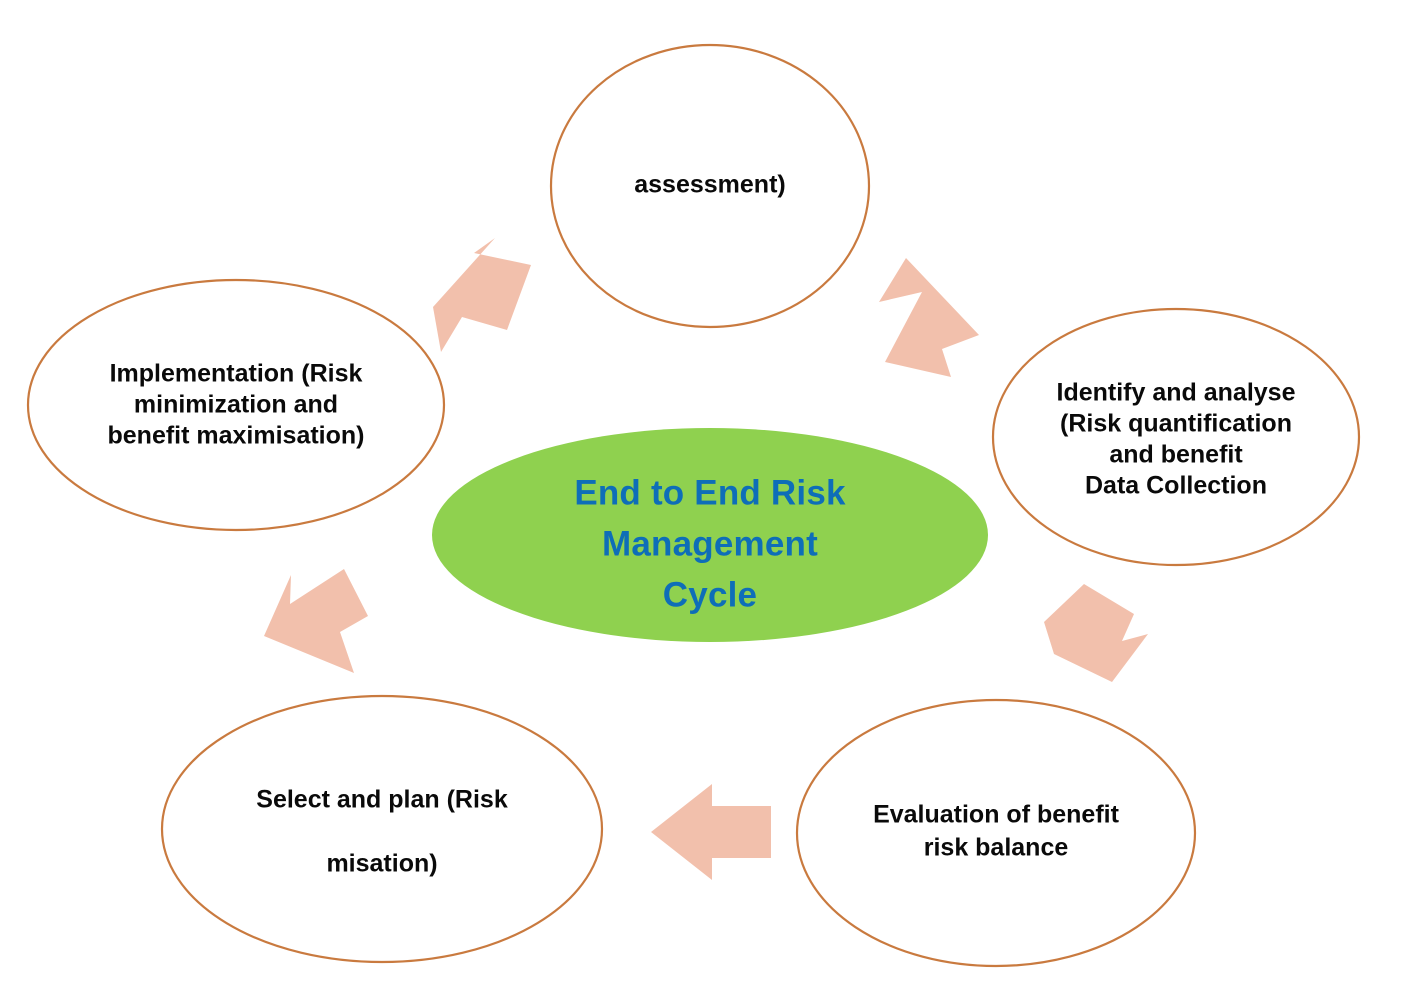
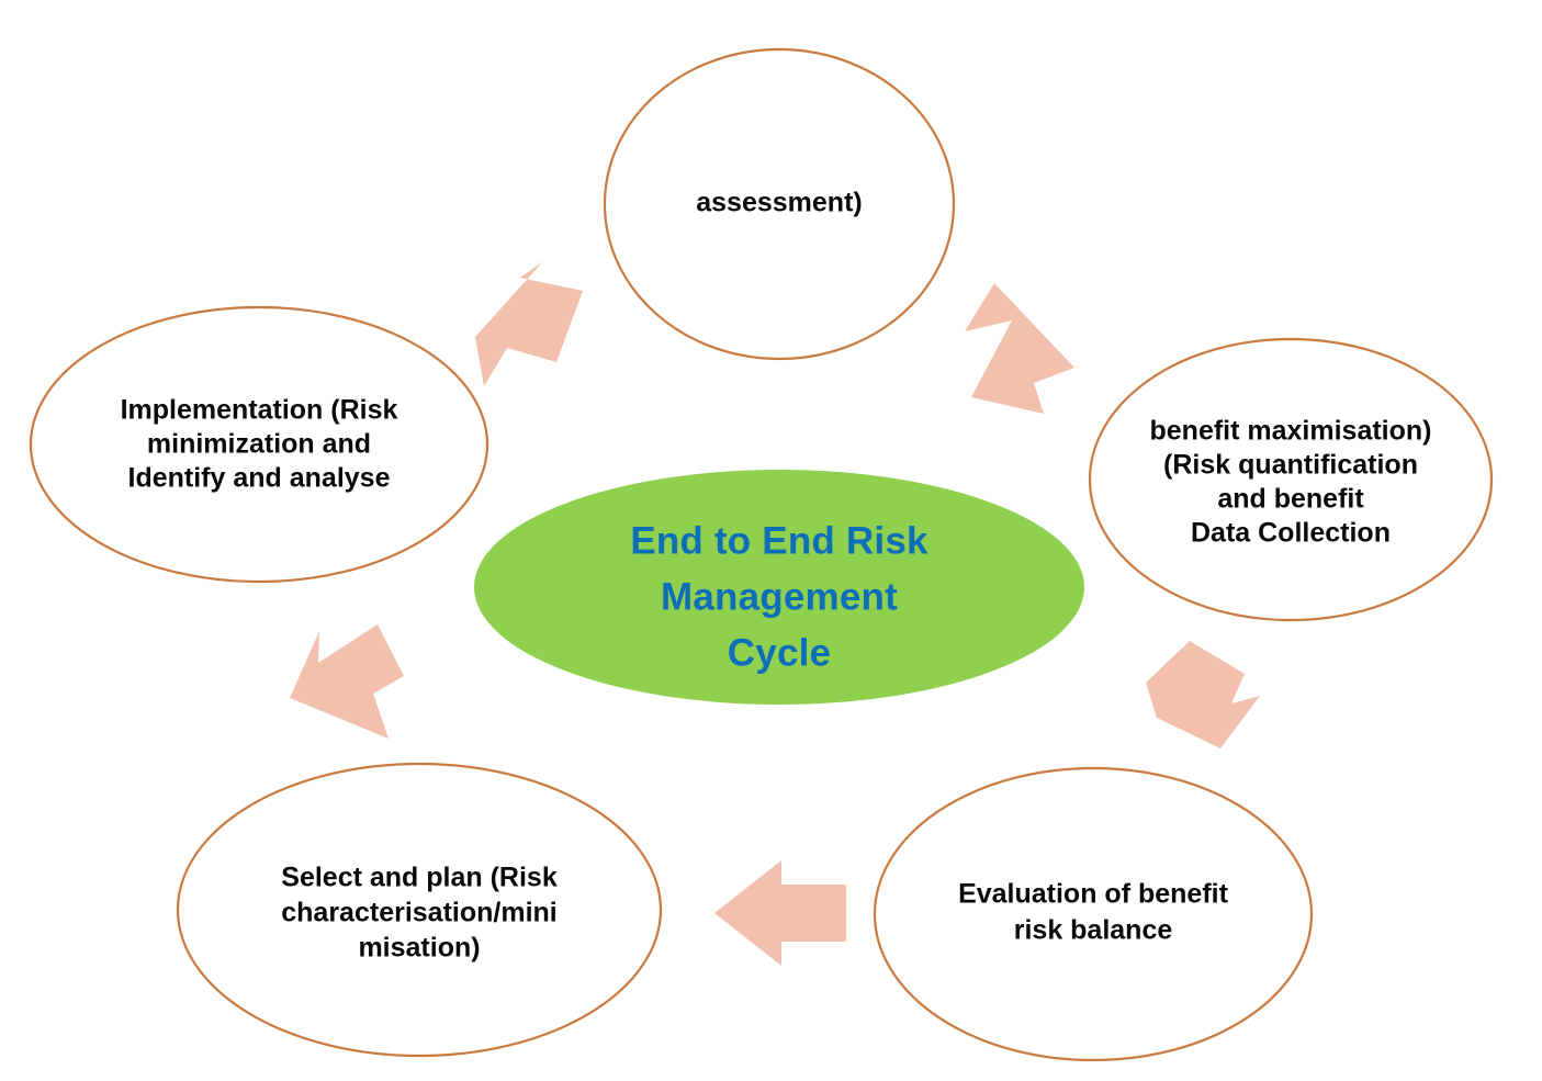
  assessment)
- Identify and analyse
+ benefit maximisation)
  (Risk quantification
  and benefit
  Data Collection
  Evaluation of benefit
  risk balance
  Select and plan (Risk
+ characterisation/mini
  misation)
  Implementation (Risk
  minimization and
- benefit maximisation)
+ Identify and analyse
  End to End Risk
  Management
  Cycle
